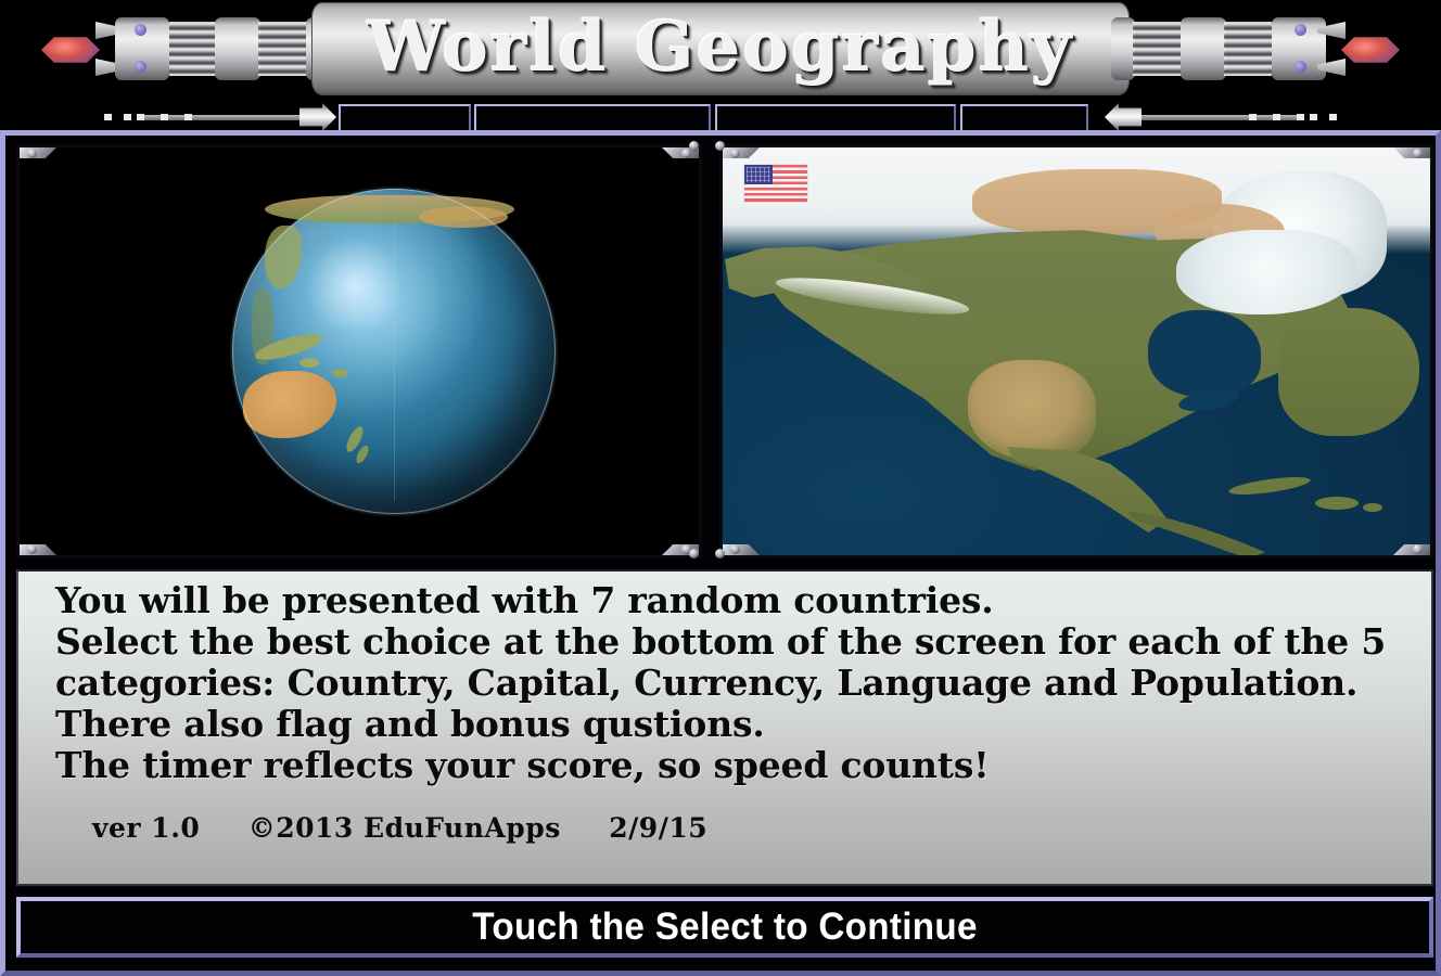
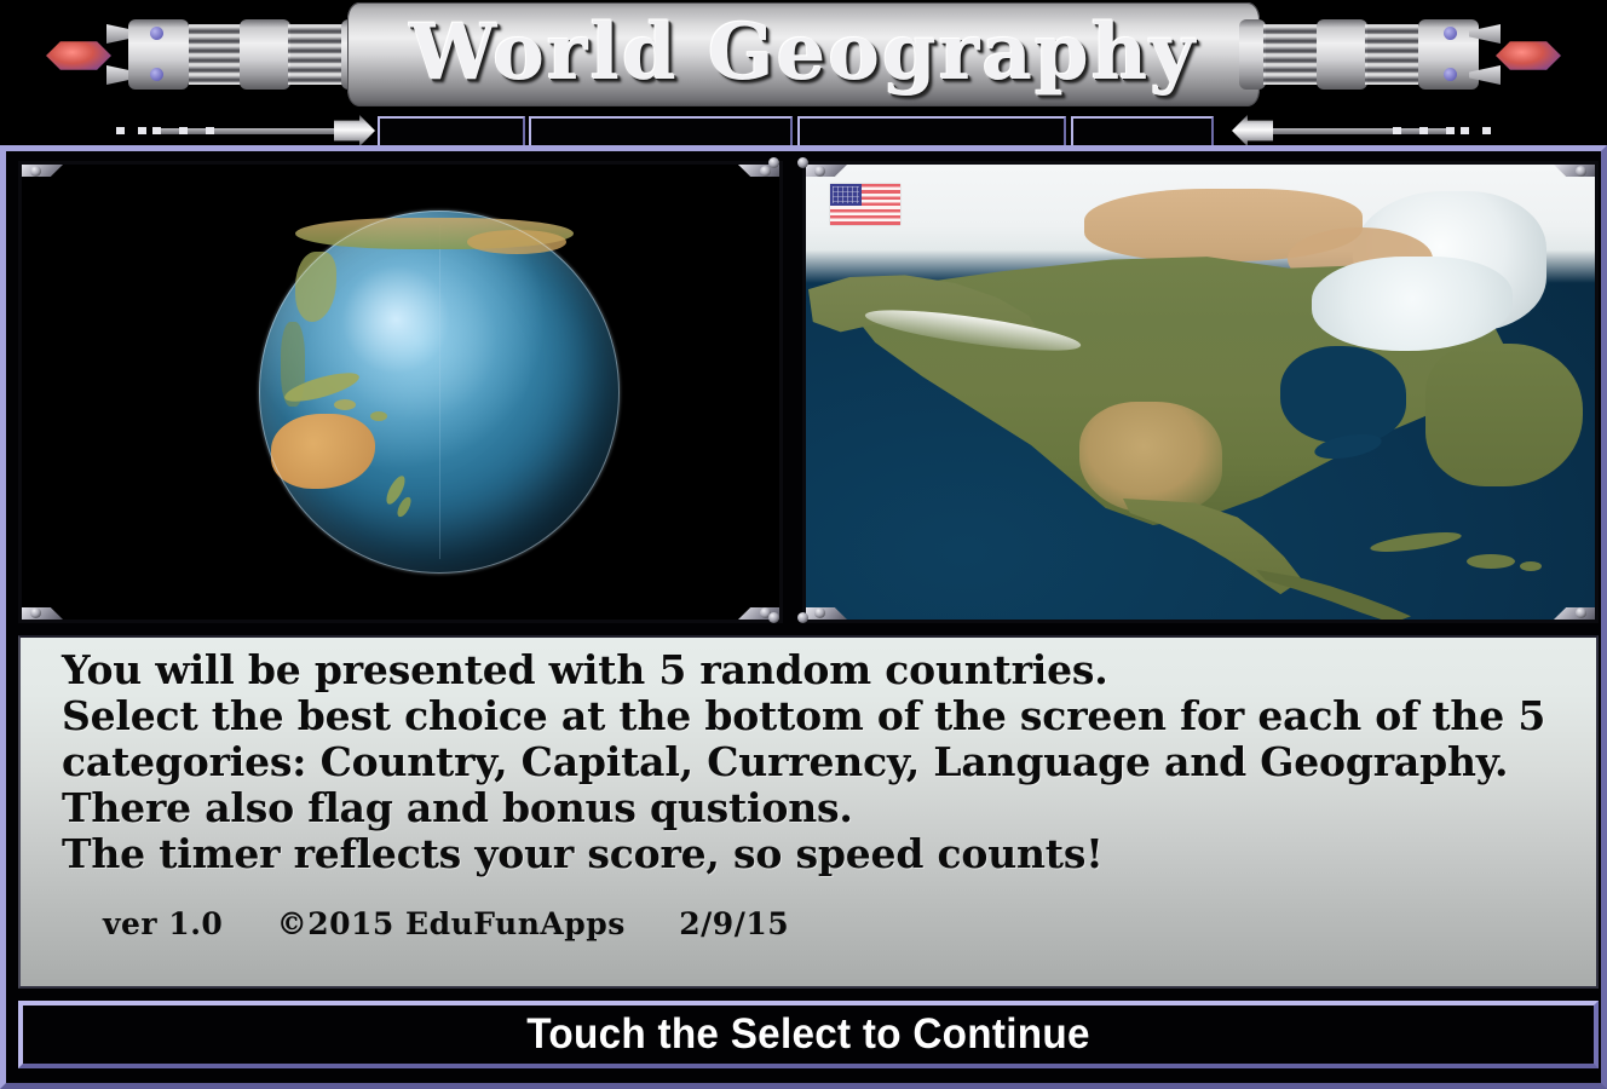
  World Geography
- You will be presented with 7 random countries.
+ You will be presented with 5 random countries.
  Select the best choice at the bottom of the screen for each of the 5
- categories: Country, Capital, Currency, Language and Population.
+ categories: Country, Capital, Currency, Language and Geography.
  There also flag and bonus qustions.
  The timer reflects your score, so speed counts!
- ver 1.0 ©2013 EduFunApps 2/9/15
+ ver 1.0 ©2015 EduFunApps 2/9/15
  Touch the Select to Continue
